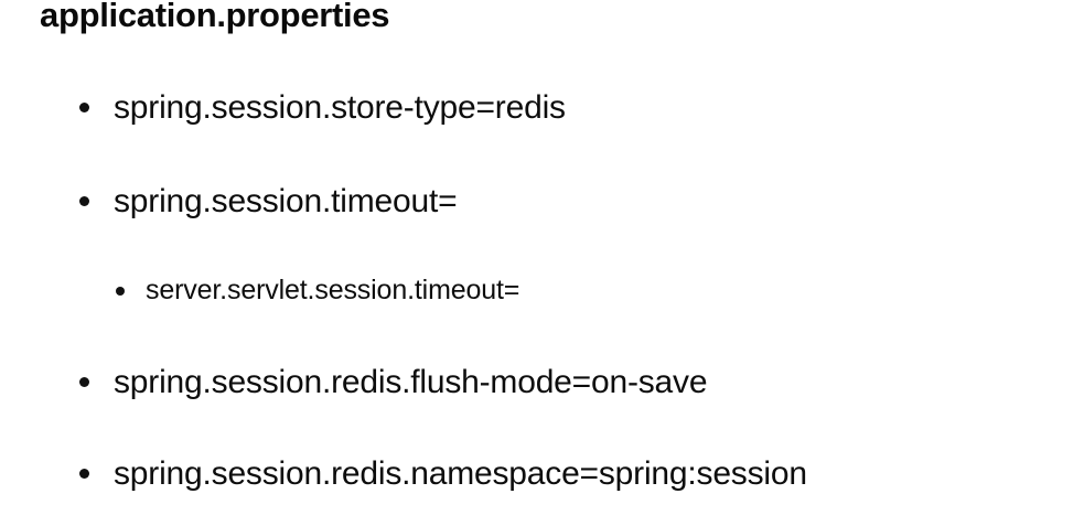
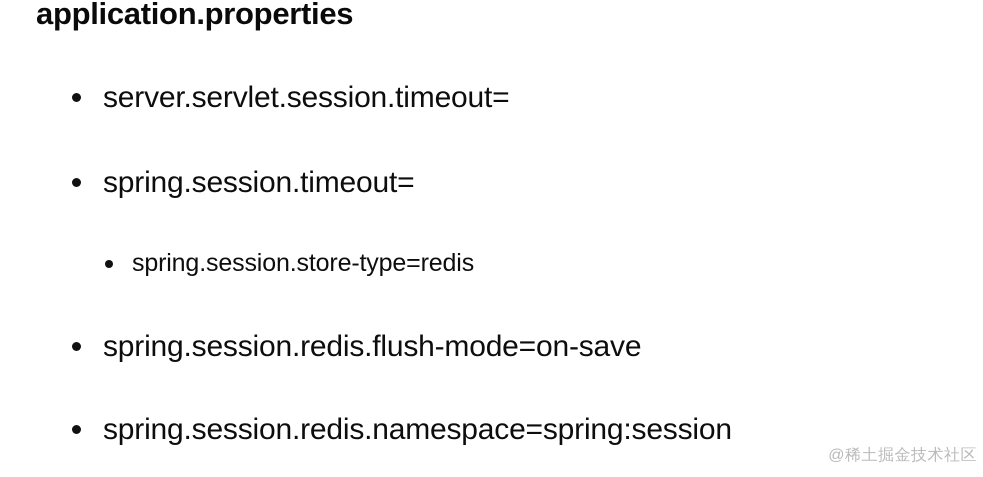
  application.properties
- spring.session.store-type=redis
+ server.servlet.session.timeout=
  spring.session.timeout=
- server.servlet.session.timeout=
+ spring.session.store-type=redis
  spring.session.redis.flush-mode=on-save
  spring.session.redis.namespace=spring:session
+ @稀土掘金技术社区
